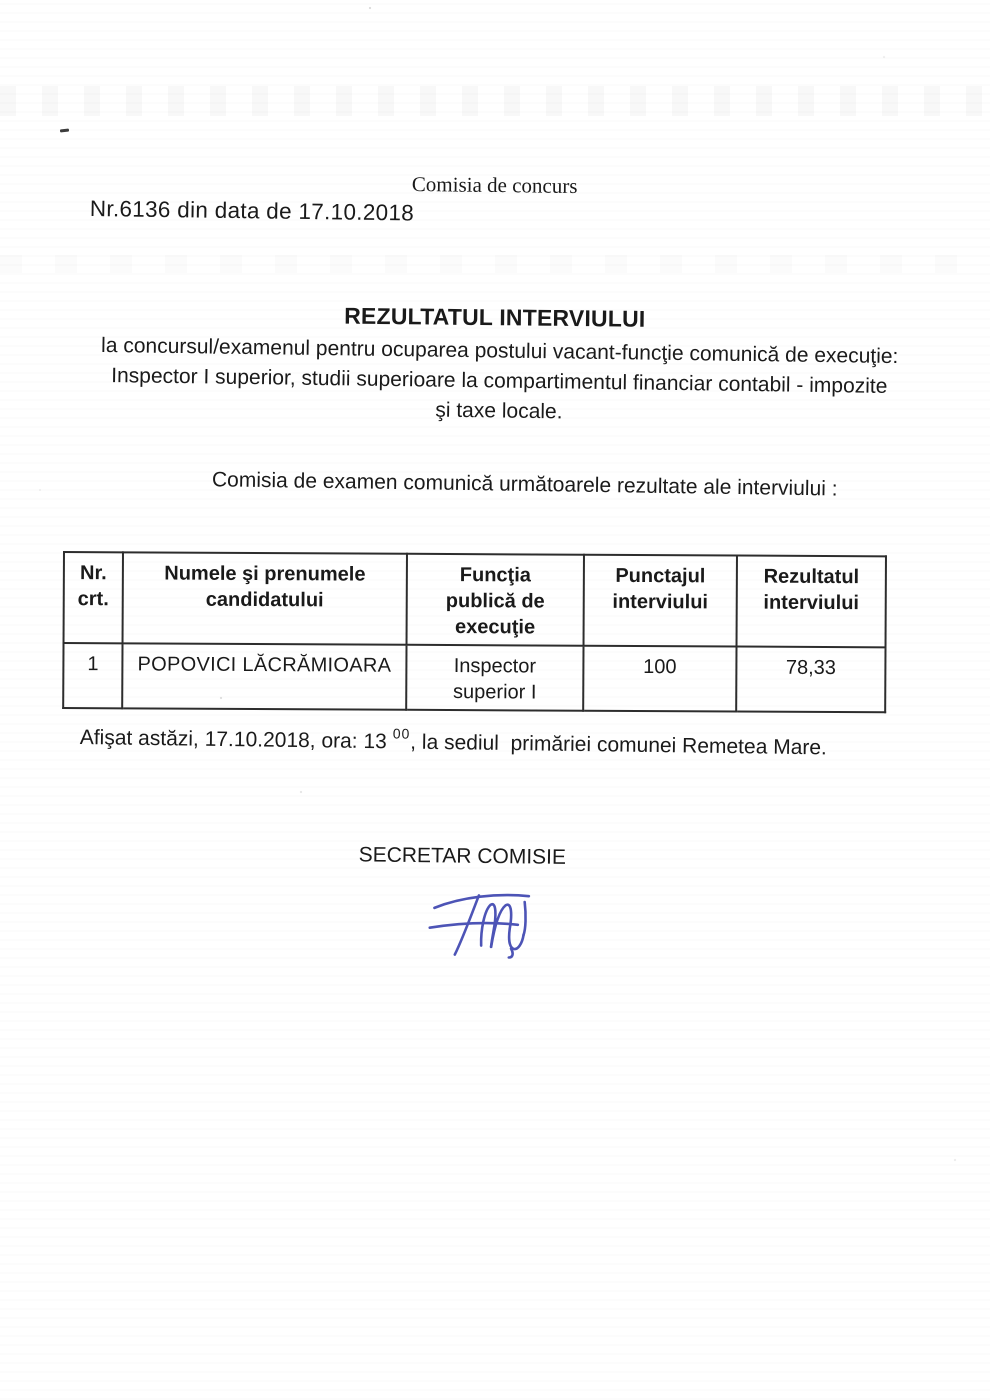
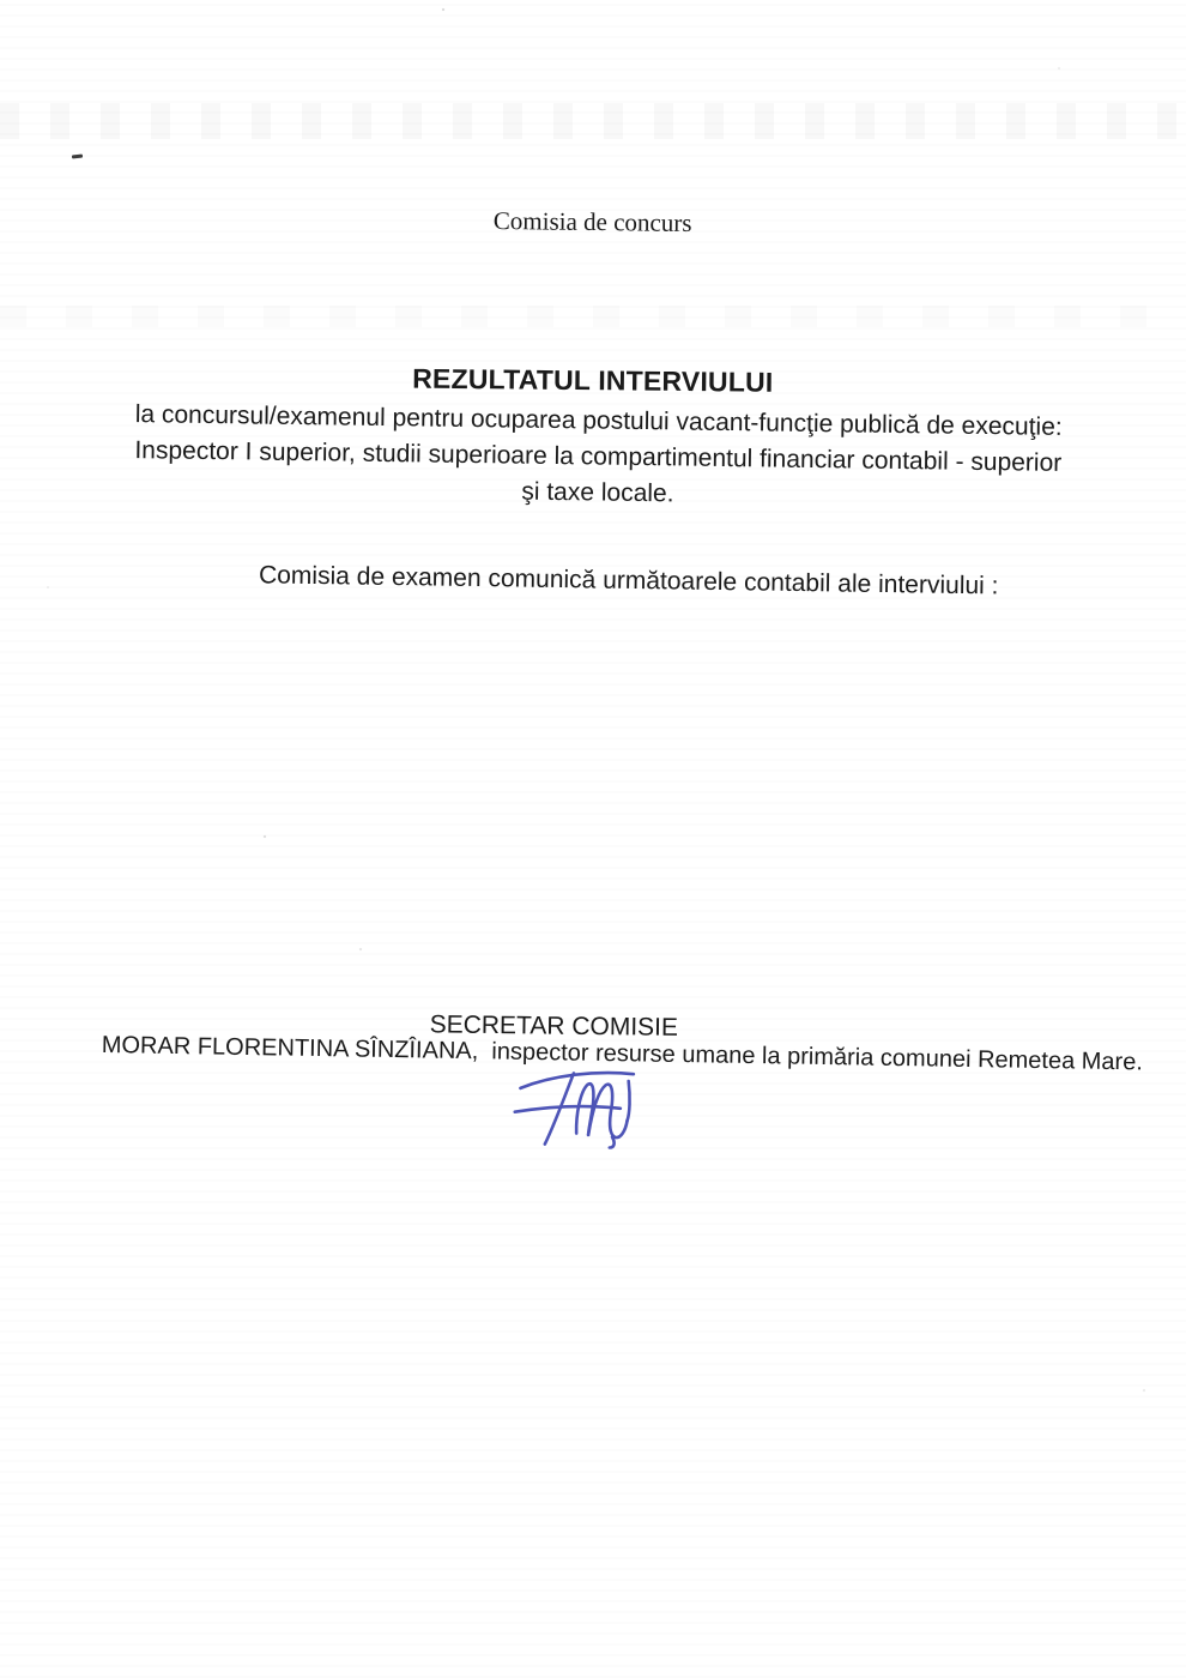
  Comisia de concurs
- Nr.6136 din data de 17.10.2018
  REZULTATUL INTERVIULUI
- la concursul/examenul pentru ocuparea postului vacant-funcţie comunică de execuţie:
+ la concursul/examenul pentru ocuparea postului vacant-funcţie publică de execuţie:
- Inspector I superior, studii superioare la compartimentul financiar contabil - impozite
+ Inspector I superior, studii superioare la compartimentul financiar contabil - superior
  şi taxe locale.
- Comisia de examen comunică următoarele rezultate ale interviului :
+ Comisia de examen comunică următoarele contabil ale interviului :
- Nr. crt.	Numele şi prenumele candidatului	Funcţia publică de execuţie	Punctajul interviului	Rezultatul interviului
- 1	POPOVICI LĂCRĂMIOARA	Inspector superior I	100	78,33
- Afişat astăzi, 17.10.2018, ora: 13 00, la sediul primăriei comunei Remetea Mare.
  SECRETAR COMISIE
+ MORAR FLORENTINA SÎNZÎIANA, inspector resurse umane la primăria comunei Remetea Mare.
